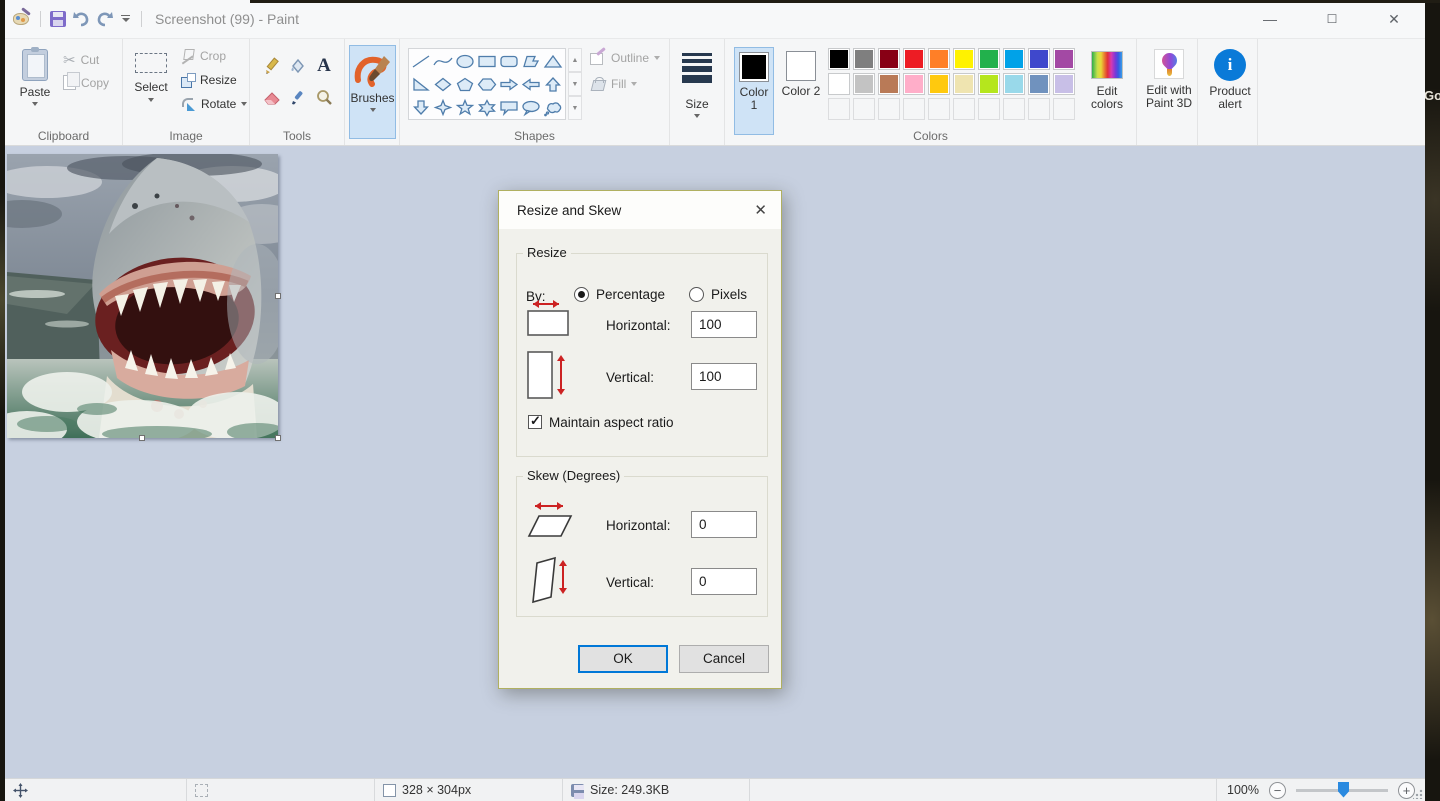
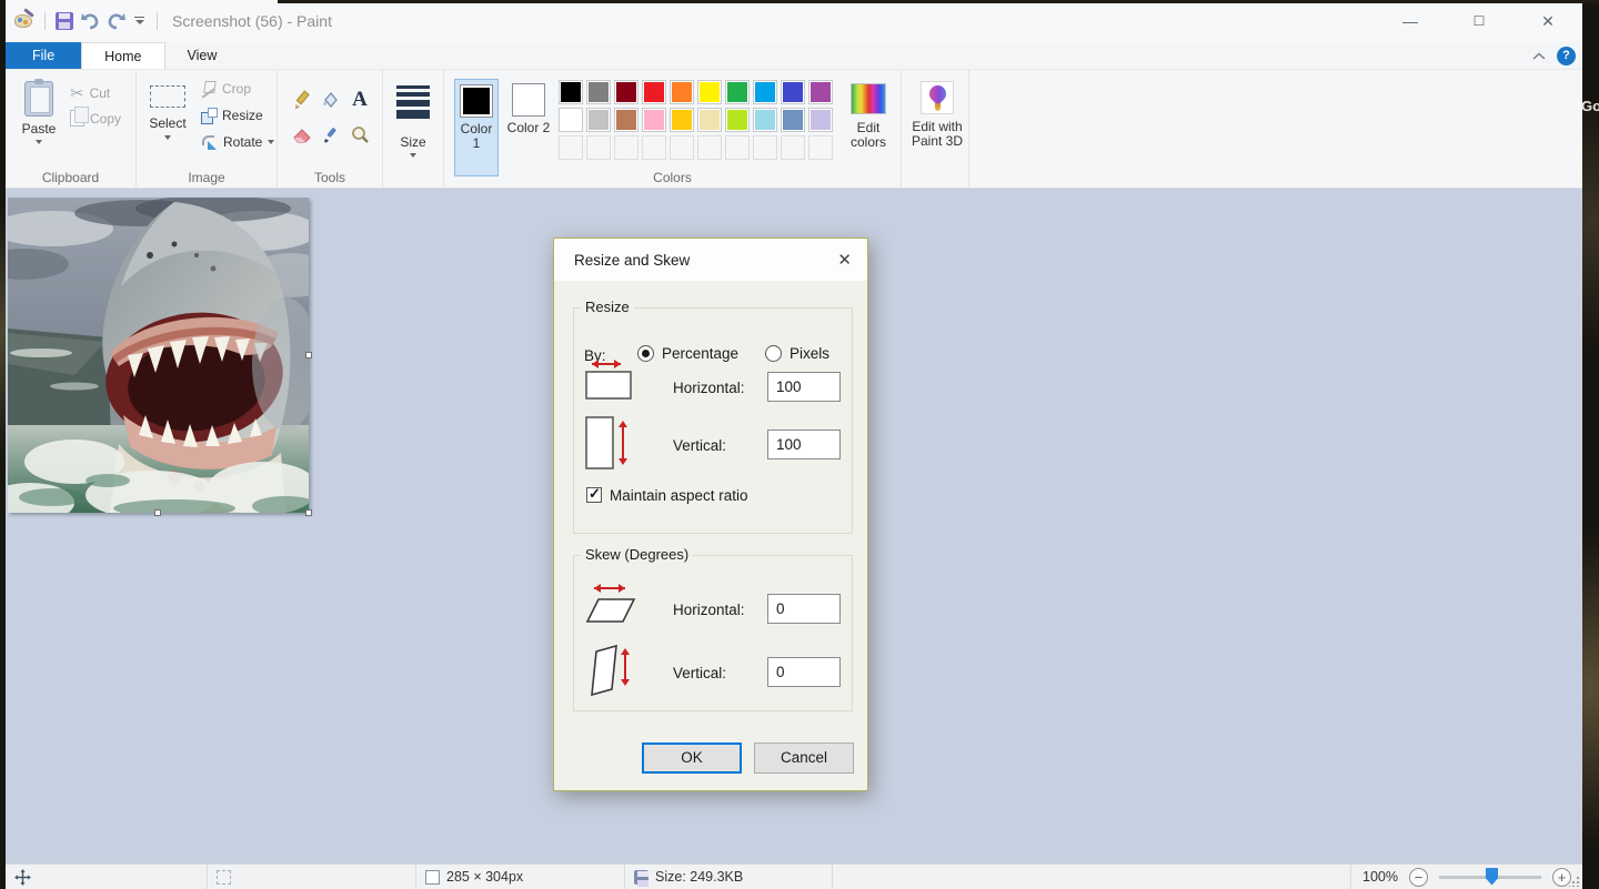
  Go
- Screenshot (99) - Paint
+ Screenshot (56) - Paint
  —
  ☐
  ✕
+ File
+ Home
+ View
+ ?
  Paste
  ✂
  Cut
  Copy
  Clipboard
  Select
  Crop
  Resize
  Rotate
  Image
  A
  Tools
- Brushes
- Outline
- Fill
- Shapes
  Size
  Color 1
  Color 2
  Edit colors
  Colors
  Edit with Paint 3D
- i
- Product alert
  Resize and Skew
  ✕
  Resize
  By:
  Percentage
  Pixels
  Horizontal:
  100
  Vertical:
  100
  Maintain aspect ratio
  Skew (Degrees)
  Horizontal:
  0
  Vertical:
  0
  OK
  Cancel
- 328 × 304px
+ 285 × 304px
  Size: 249.3KB
  100%
  −
  +
